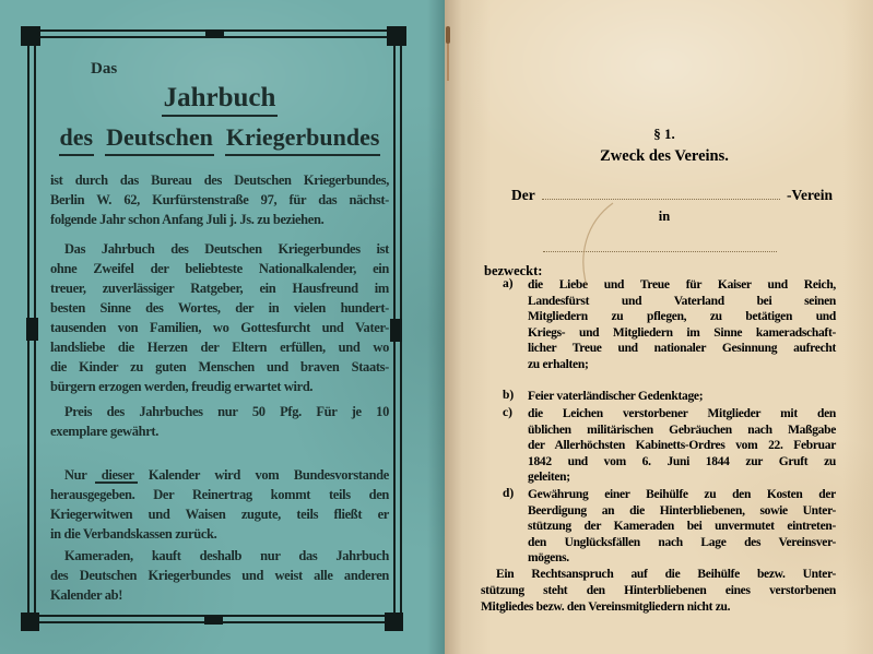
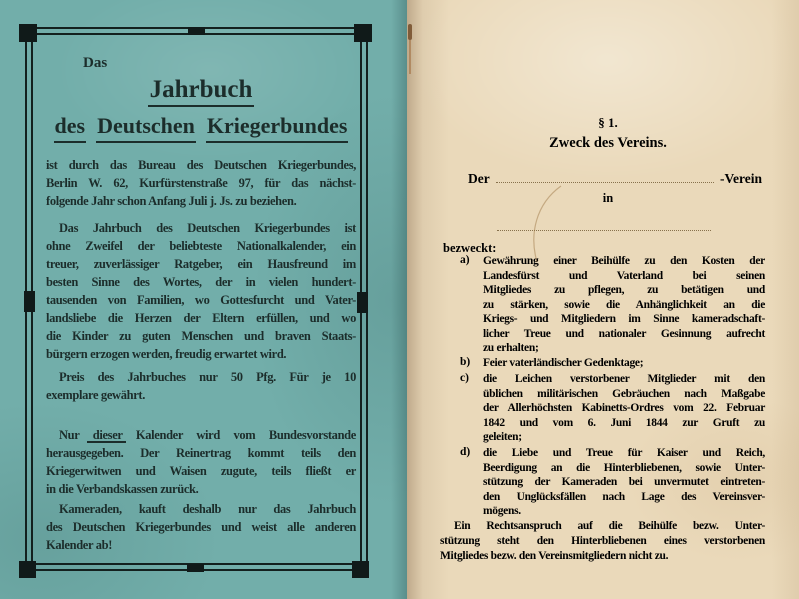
  Das
  Jahrbuch
  des Deutschen Kriegerbundes
  ist durch das Bureau des Deutschen Kriegerbundes,
  Berlin W. 62, Kurfürstenstraße 97, für das nächst-
  folgende Jahr schon Anfang Juli j. Js. zu beziehen.
  Das Jahrbuch des Deutschen Kriegerbundes ist
  ohne Zweifel der beliebteste Nationalkalender, ein
  treuer, zuverlässiger Ratgeber, ein Hausfreund im
  besten Sinne des Wortes, der in vielen hundert-
  tausenden von Familien, wo Gottesfurcht und Vater-
  landsliebe die Herzen der Eltern erfüllen, und wo
  die Kinder zu guten Menschen und braven Staats-
  bürgern erzogen werden, freudig erwartet wird.
  Preis des Jahrbuches nur 50 Pfg. Für je 10
  exemplare gewährt.
  Nur dieser Kalender wird vom Bundesvorstande
  herausgegeben. Der Reinertrag kommt teils den
  Kriegerwitwen und Waisen zugute, teils fließt er
  in die Verbandskassen zurück.
  Kameraden, kauft deshalb nur das Jahrbuch
  des Deutschen Kriegerbundes und weist alle anderen
  Kalender ab!
  § 1.
  Zweck des Vereins.
  Der
  -Verein
  in
  bezweckt:
  a)
- die Liebe und Treue für Kaiser und Reich,
+ Gewährung einer Beihülfe zu den Kosten der
  Landesfürst und Vaterland bei seinen
- Mitgliedern zu pflegen, zu betätigen und
+ Mitgliedes zu pflegen, zu betätigen und
+ zu stärken, sowie die Anhänglichkeit an die
  Kriegs- und Mitgliedern im Sinne kameradschaft-
  licher Treue und nationaler Gesinnung aufrecht
  zu erhalten;
  b)
  Feier vaterländischer Gedenktage;
  c)
  die Leichen verstorbener Mitglieder mit den
  üblichen militärischen Gebräuchen nach Maßgabe
  der Allerhöchsten Kabinetts-Ordres vom 22. Februar
  1842 und vom 6. Juni 1844 zur Gruft zu
  geleiten;
  d)
- Gewährung einer Beihülfe zu den Kosten der
+ die Liebe und Treue für Kaiser und Reich,
  Beerdigung an die Hinterbliebenen, sowie Unter-
  stützung der Kameraden bei unvermutet eintreten-
  den Unglücksfällen nach Lage des Vereinsver-
  mögens.
  Ein Rechtsanspruch auf die Beihülfe bezw. Unter-
  stützung steht den Hinterbliebenen eines verstorbenen
  Mitgliedes bezw. den Vereinsmitgliedern nicht zu.
